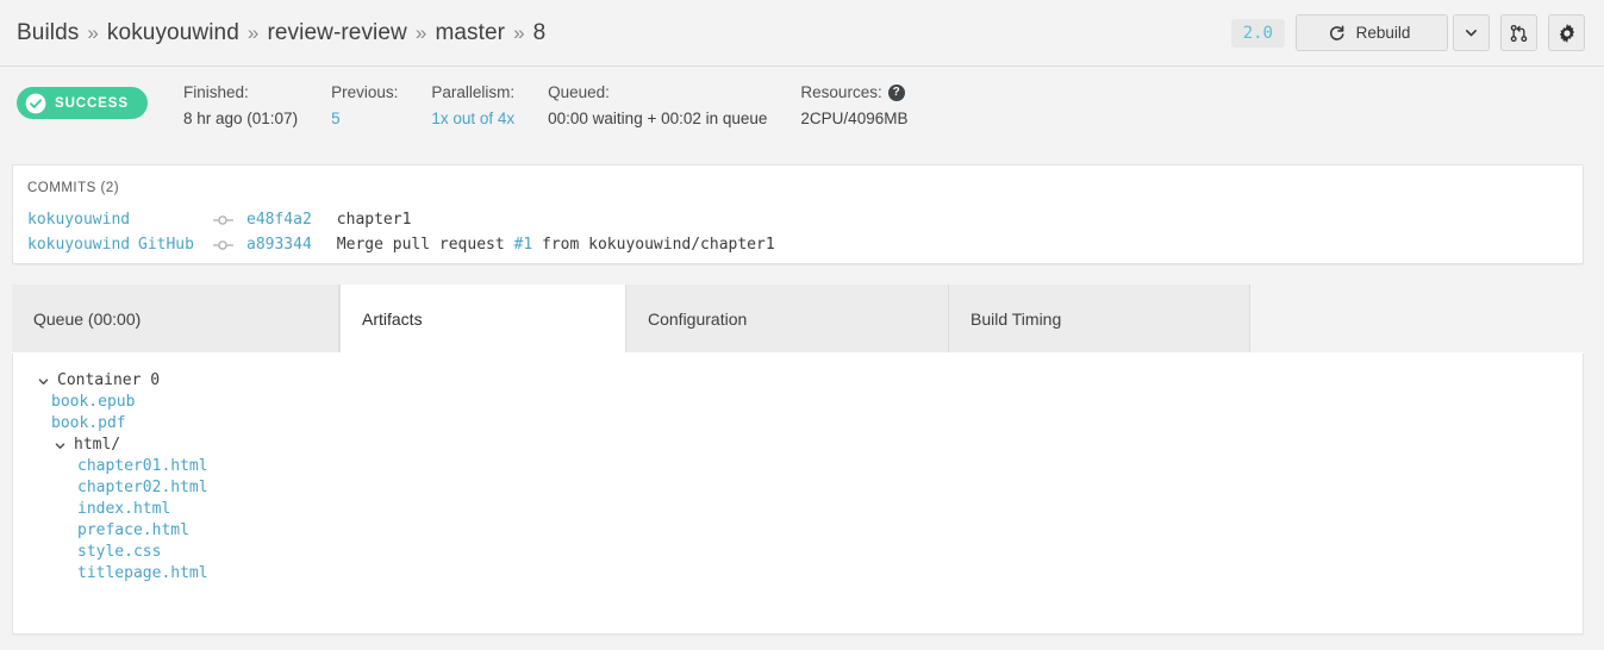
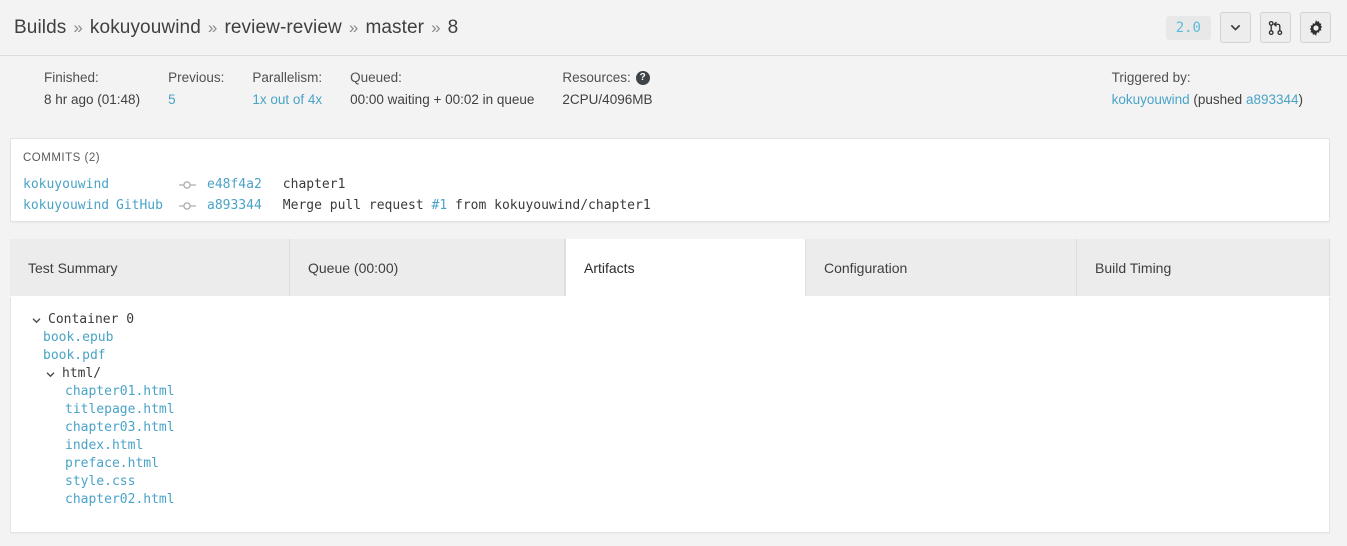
  Builds
  »
  kokuyouwind
  »
  review-review
  »
  master
  »
  8
  2.0
- Rebuild
- SUCCESS
  Finished:
- 8 hr ago (01:07)
+ 8 hr ago (01:48)
  Previous:
  5
  Parallelism:
  1x out of 4x
  Queued:
  00:00 waiting + 00:02 in queue
  Resources:
  ?
  2CPU/4096MB
+ Triggered by:
+ kokuyouwind (pushed a893344)
  COMMITS (2)
  kokuyouwind
  e48f4a2
  chapter1
  kokuyouwind
  GitHub
  a893344
  Merge pull request #1 from kokuyouwind/chapter1
+ Test Summary
  Queue (00:00)
  Artifacts
  Configuration
  Build Timing
  Container 0
  book.epub
  book.pdf
  html/
  chapter01.html
- chapter02.html
+ titlepage.html
+ chapter03.html
  index.html
  preface.html
  style.css
- titlepage.html
+ chapter02.html
